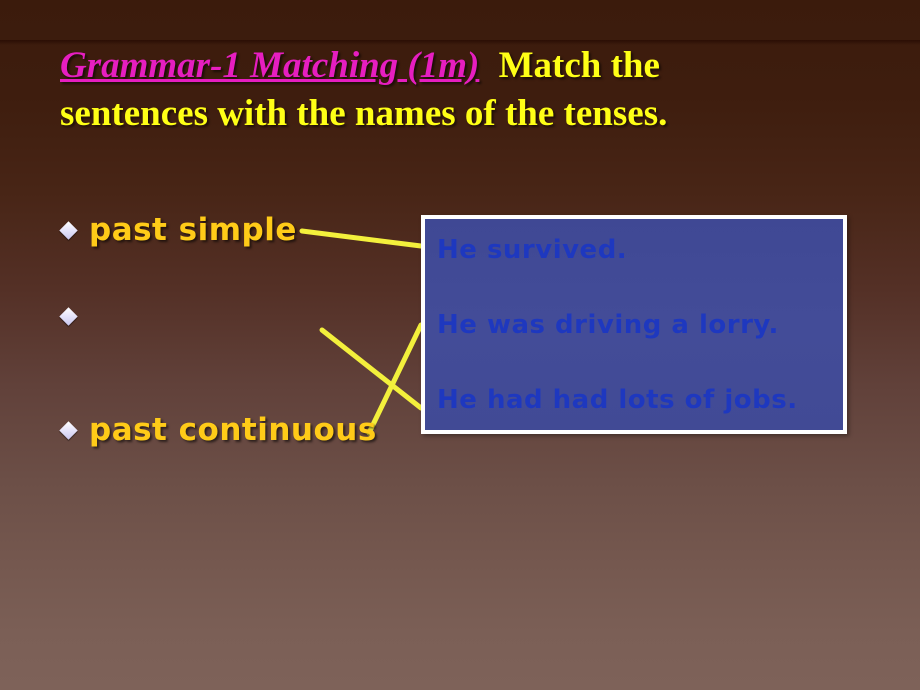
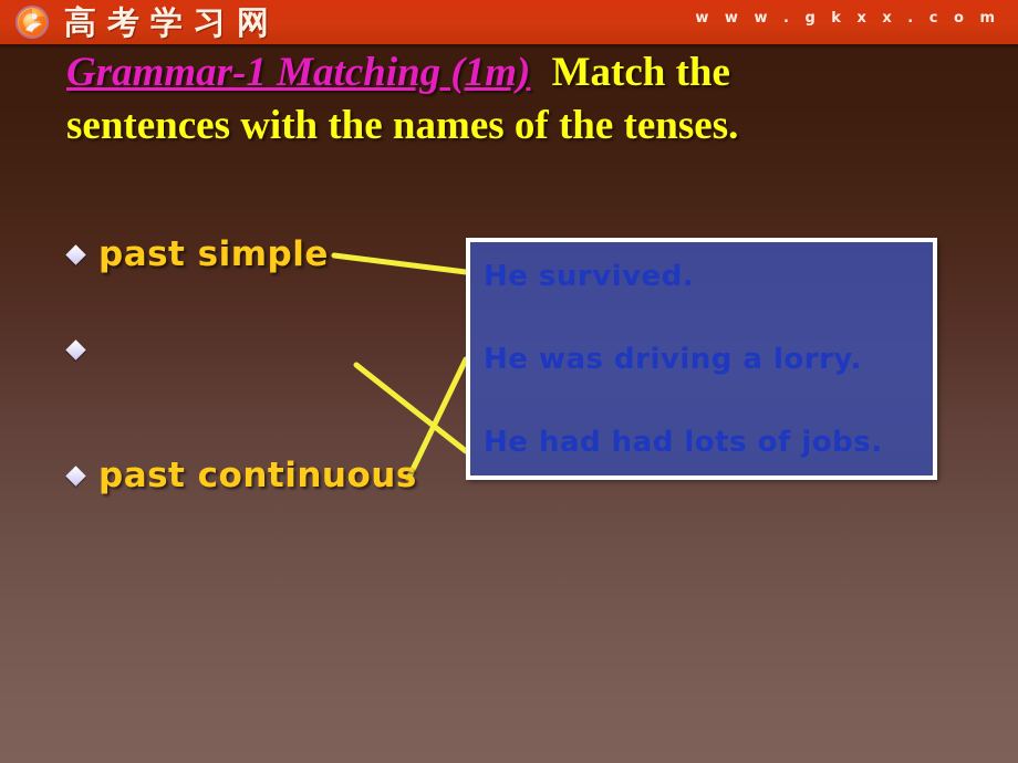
+ 高考学习网
+ w w w . g k x x . c o m
  Grammar-1 Matching (1m) Match the
  sentences with the names of the tenses.
  past simple
  past continuous
  He survived.
  He was driving a lorry.
  He had had lots of jobs.
